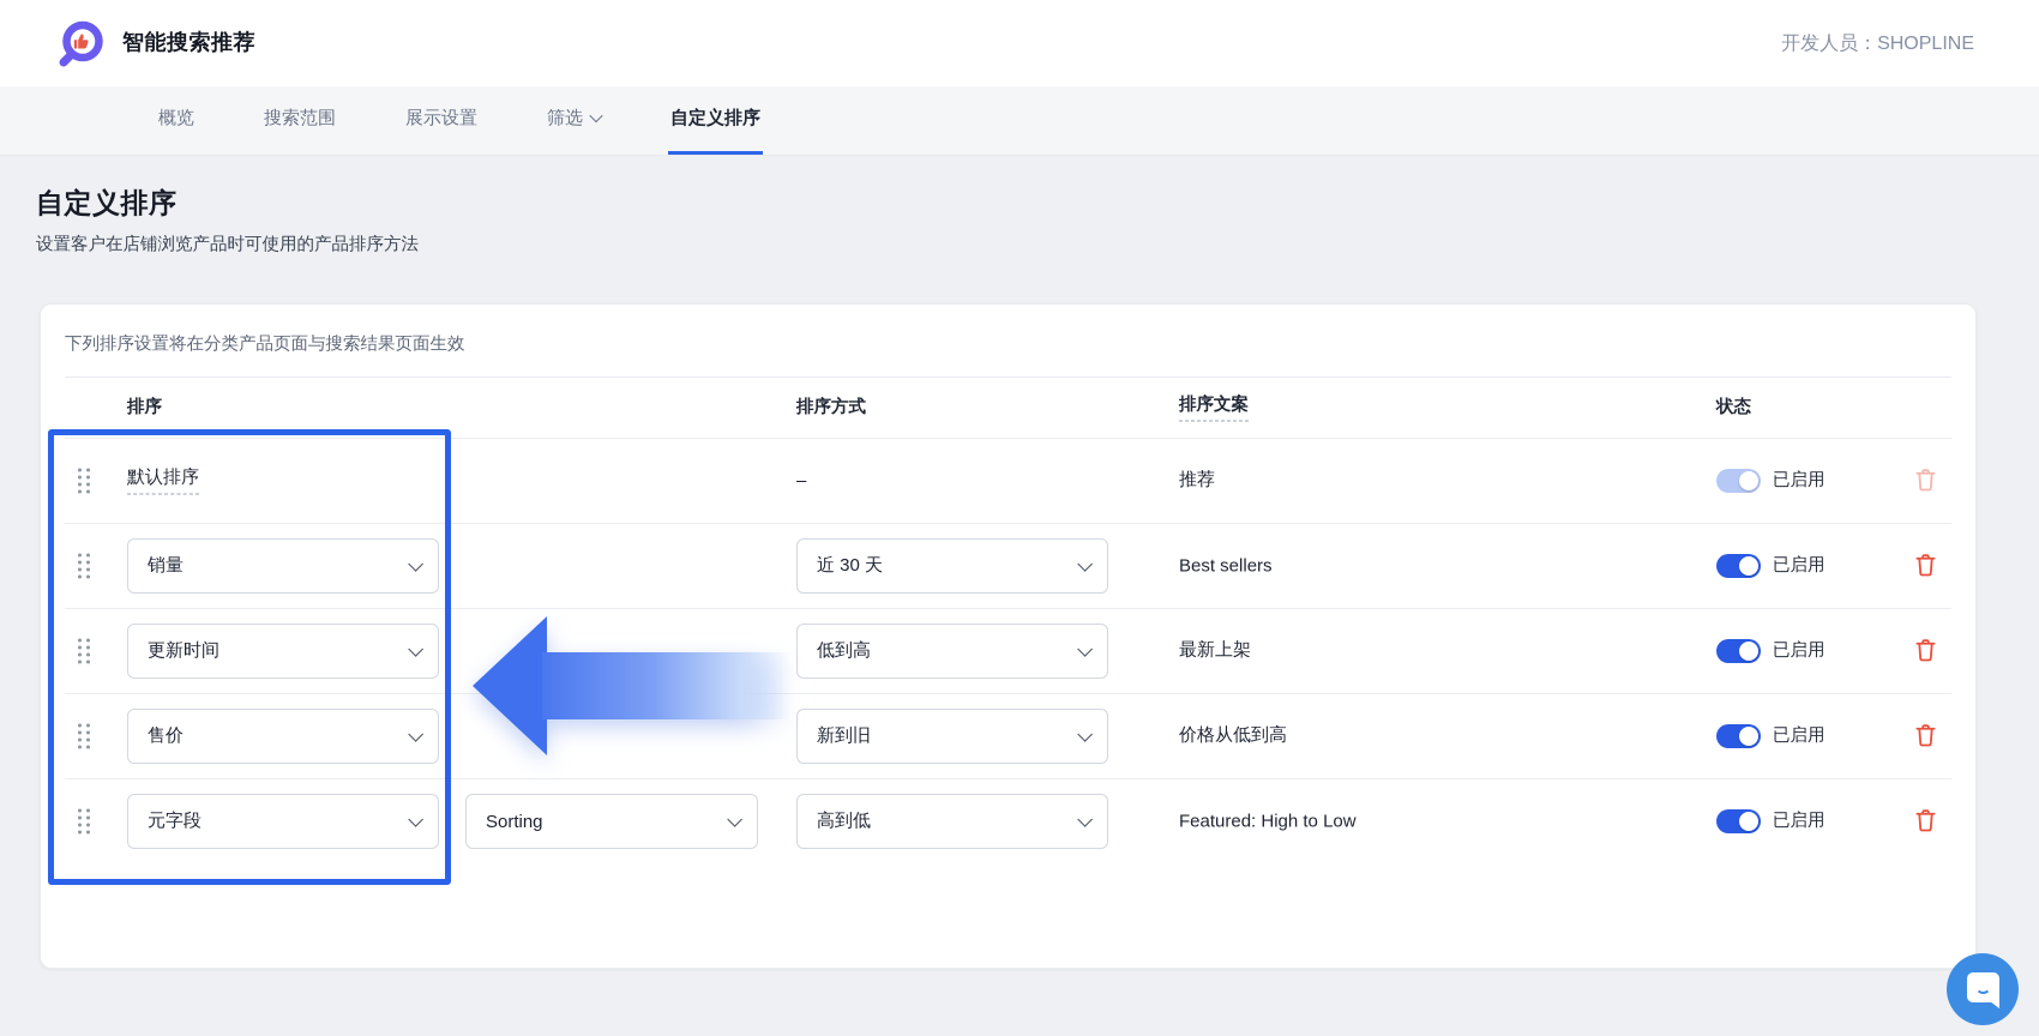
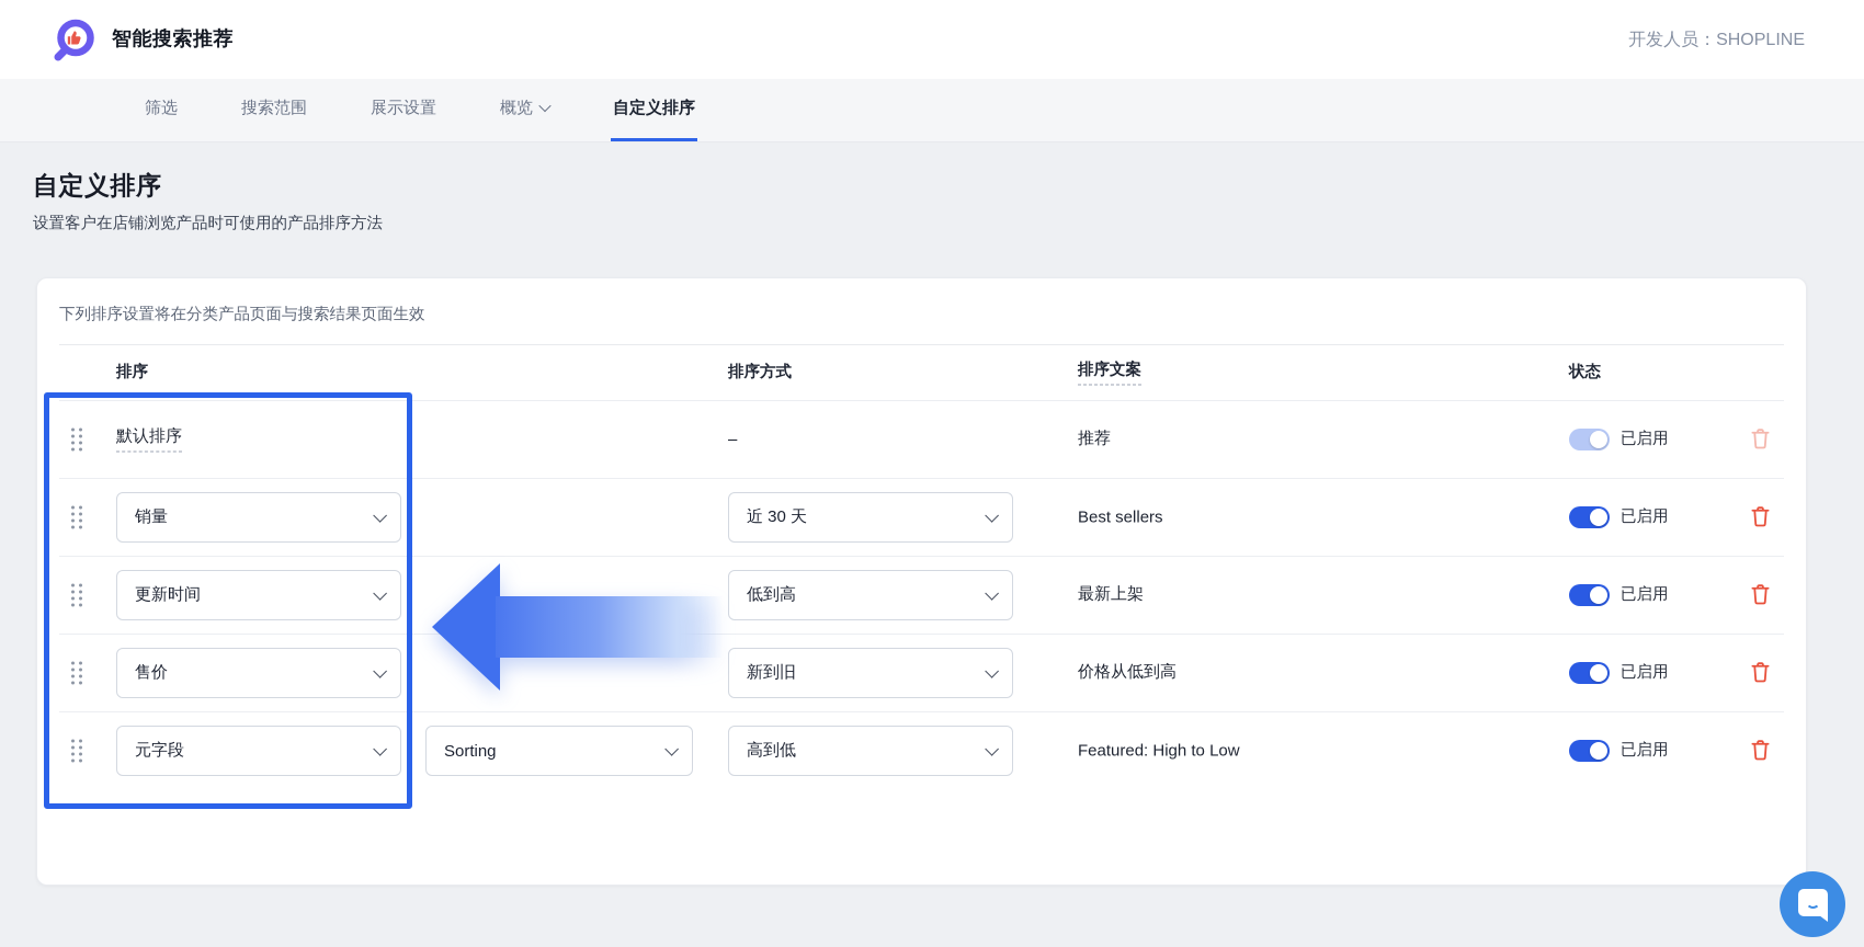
  智能搜索推荐
  开发人员：SHOPLINE
- 概览
+ 筛选
  搜索范围
  展示设置
- 筛选
+ 概览
  自定义排序
  自定义排序
  设置客户在店铺浏览产品时可使用的产品排序方法
  下列排序设置将在分类产品页面与搜索结果页面生效
  排序
  排序方式
  排序文案
  状态
  默认排序
  –
  推荐
  已启用
  销量
  近 30 天
  Best sellers
  已启用
  更新时间
  低到高
  最新上架
  已启用
  售价
  新到旧
  价格从低到高
  已启用
  元字段
  Sorting
  高到低
  Featured: High to Low
  已启用
